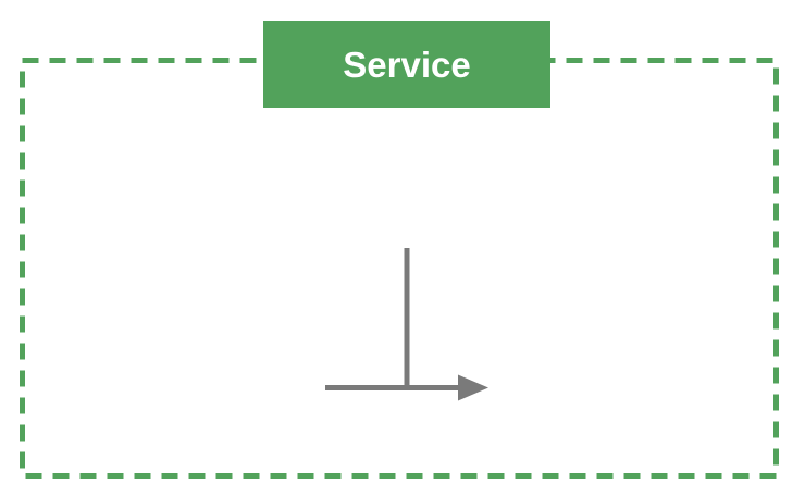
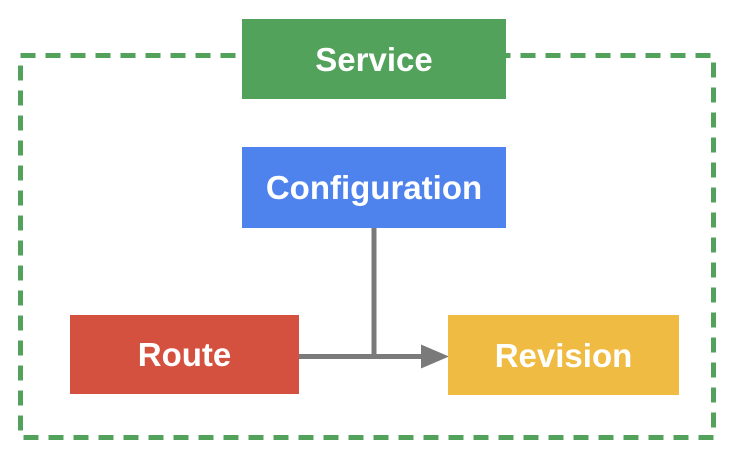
  Service
+ Configuration
+ Route
+ Revision
